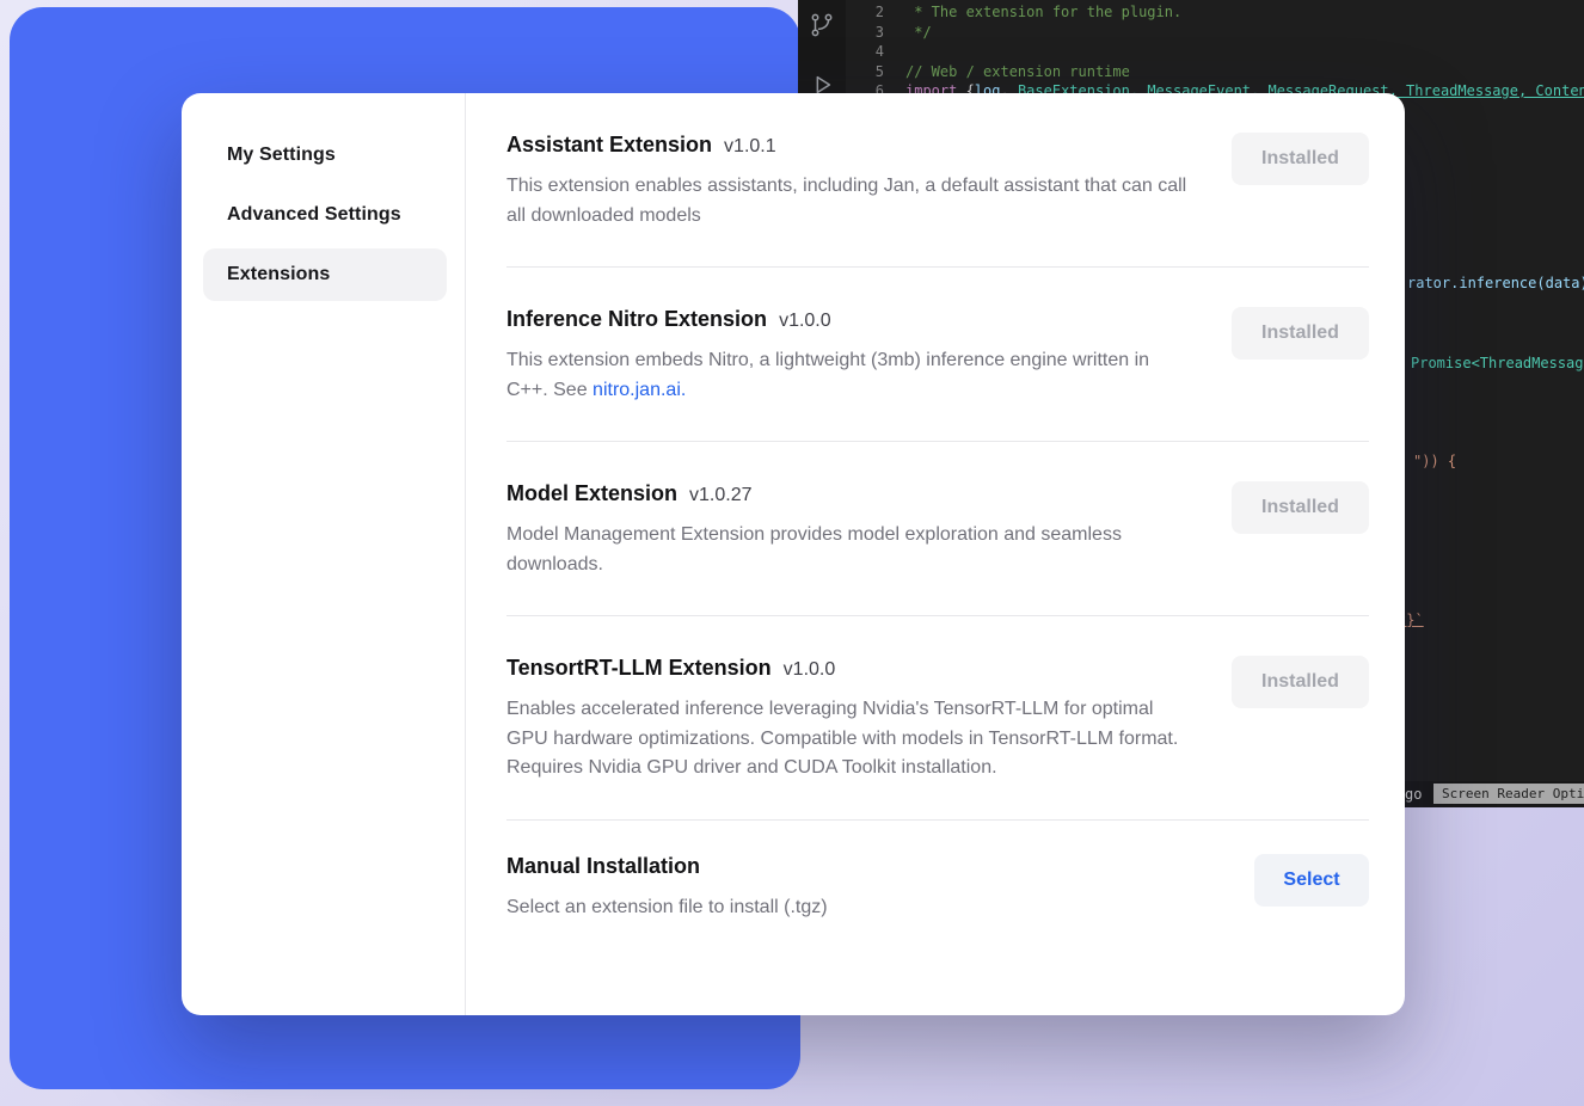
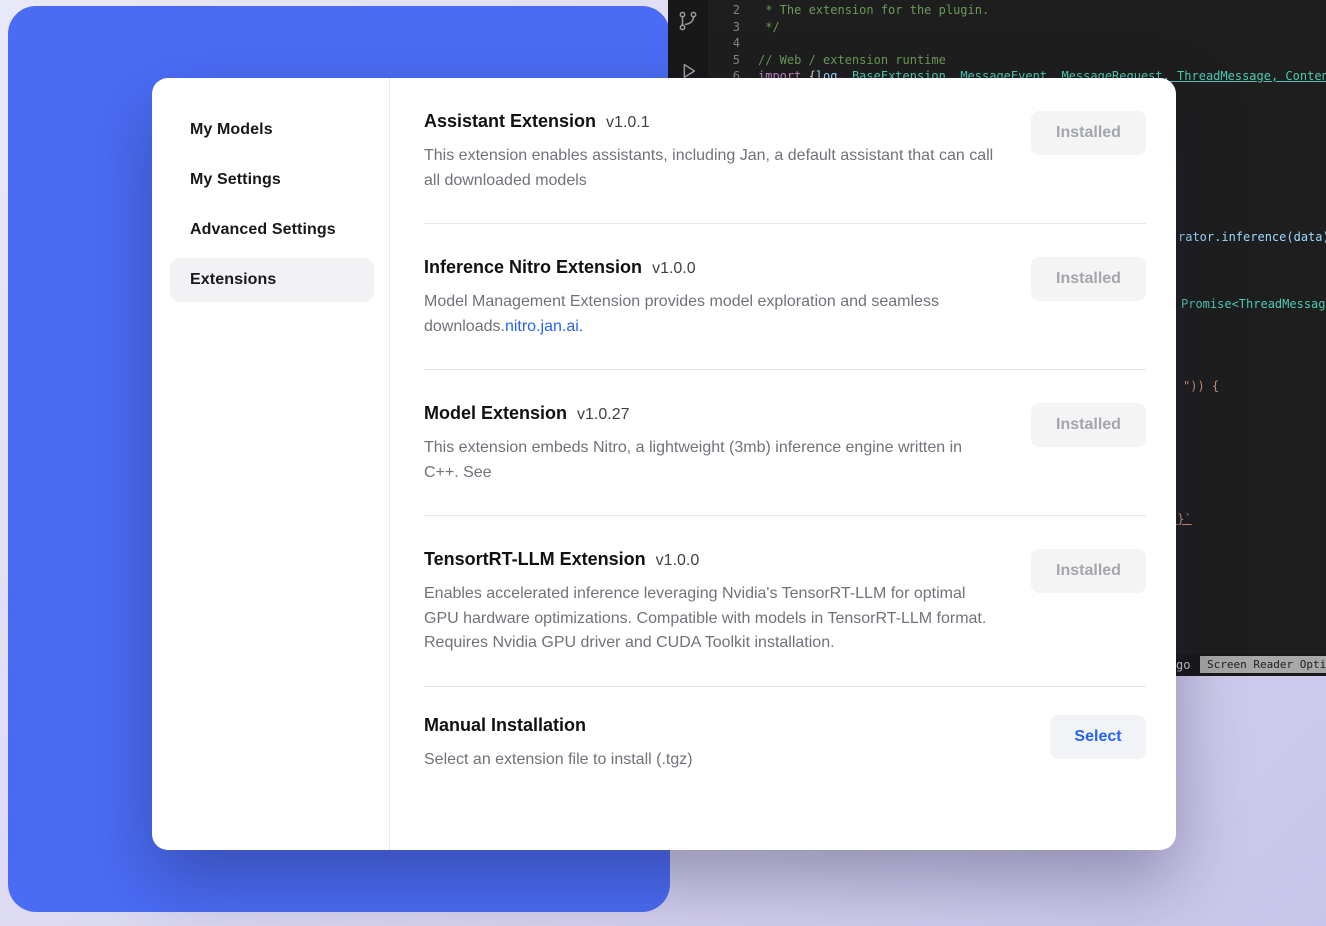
  2
  * The extension for the plugin.
  3
  */
  4
  5
  // Web / extension runtime
  6
  import {log, BaseExtension, MessageEvent, MessageRequest, ThreadMessage, Conten
  rator.inference(data
  Promise<ThreadMessag
  ")) {
  go
  Screen Reader Opti
+ My Models
  My Settings
  Advanced Settings
  Extensions
  Assistant Extension
  v1.0.1
  This extension enables assistants, including Jan, a default assistant that can call all downloaded models
  Installed
  Inference Nitro Extension
  v1.0.0
- This extension embeds Nitro, a lightweight (3mb) inference engine written in C++. See nitro.jan.ai.
+ Model Management Extension provides model exploration and seamless downloads.nitro.jan.ai.
  Installed
  Model Extension
  v1.0.27
- Model Management Extension provides model exploration and seamless downloads.
+ This extension embeds Nitro, a lightweight (3mb) inference engine written in C++. See
  Installed
  TensortRT-LLM Extension
  v1.0.0
  Enables accelerated inference leveraging Nvidia's TensorRT-LLM for optimal GPU hardware optimizations. Compatible with models in TensorRT-LLM format. Requires Nvidia GPU driver and CUDA Toolkit installation.
  Installed
  Manual Installation
  Select an extension file to install (.tgz)
  Select
